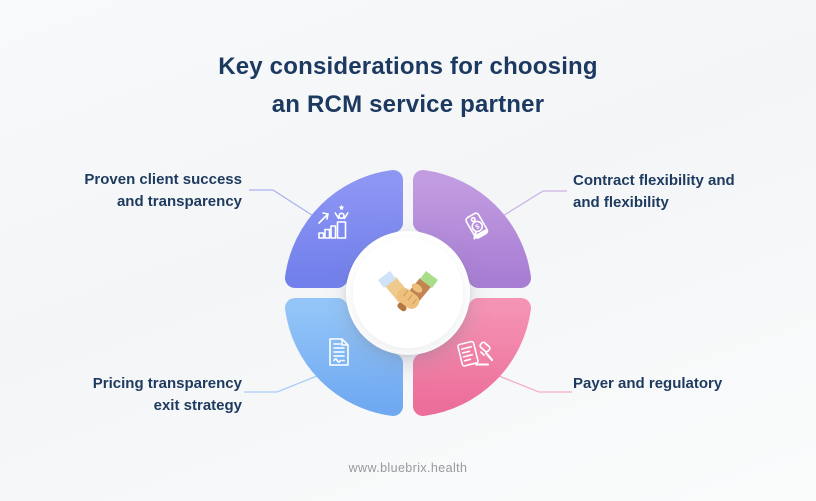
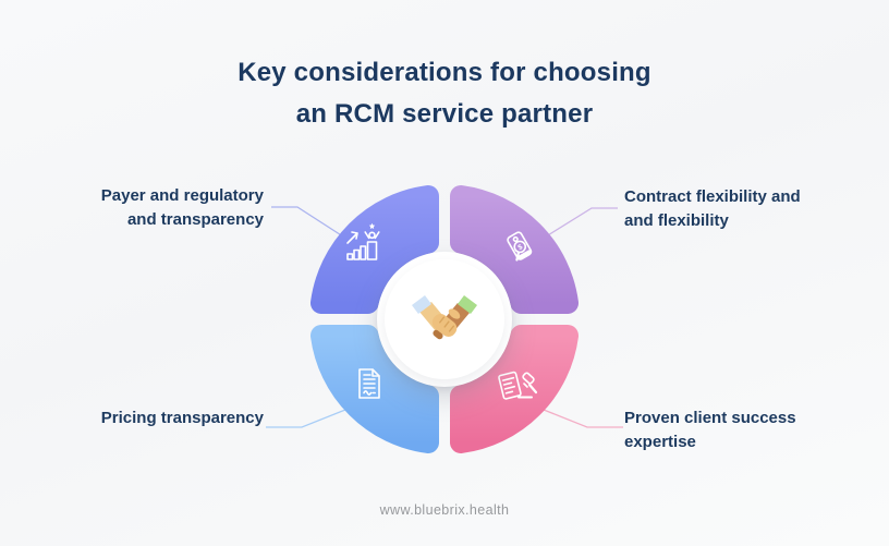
  Key considerations for choosing
  an RCM service partner
- Proven client success
+ Payer and regulatory
  and transparency
  Contract flexibility and
  and flexibility
  Pricing transparency
- exit strategy
- Payer and regulatory
+ Proven client success
+ expertise
  www.bluebrix.health
